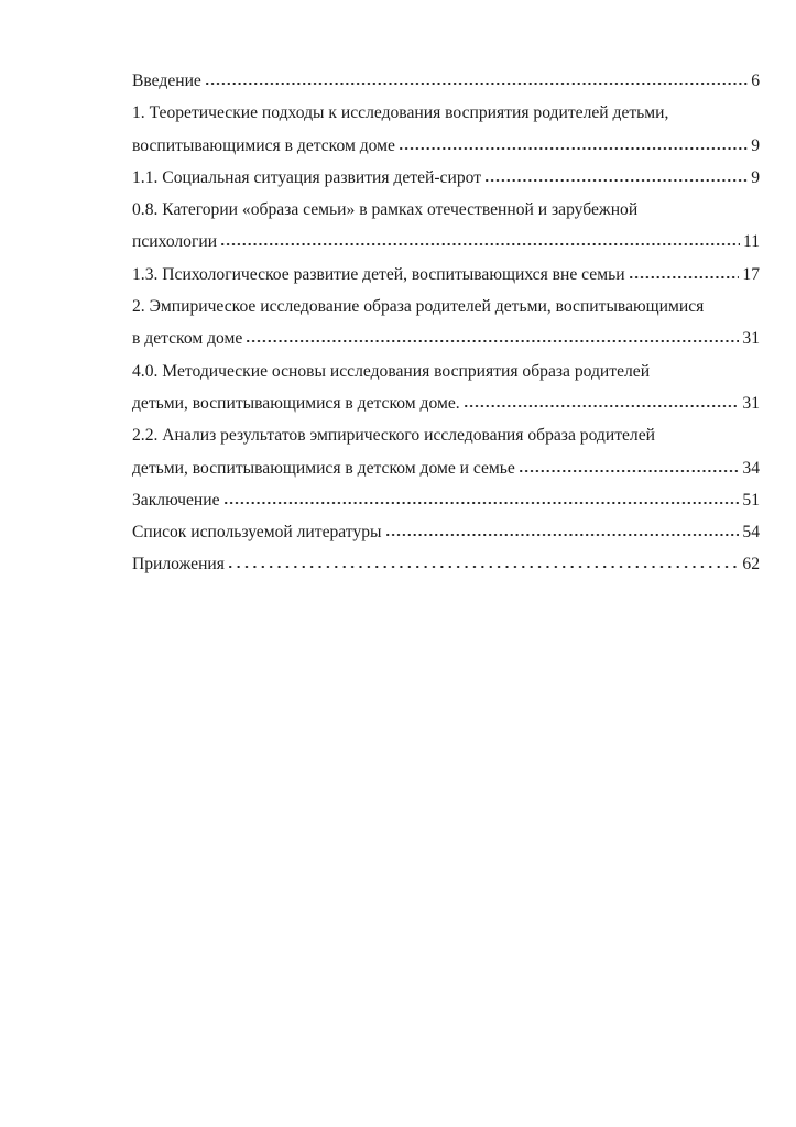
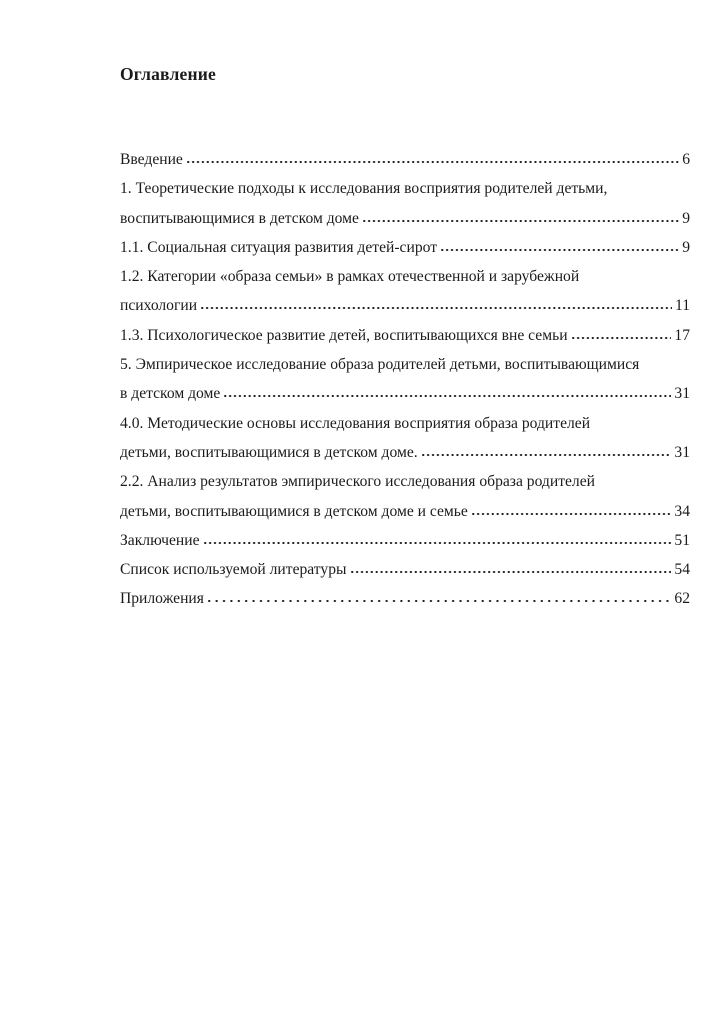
+ Оглавление
  Введение
  6
  1. Теоретические подходы к исследования восприятия родителей детьми,
  воспитывающимися в детском доме
  9
  1.1. Социальная ситуация развития детей-сирот
  9
- 0.8. Категории «образа семьи» в рамках отечественной и зарубежной
+ 1.2. Категории «образа семьи» в рамках отечественной и зарубежной
  психологии
  11
  1.3. Психологическое развитие детей, воспитывающихся вне семьи
  17
- 2. Эмпирическое исследование образа родителей детьми, воспитывающимися
+ 5. Эмпирическое исследование образа родителей детьми, воспитывающимися
  в детском доме
  31
  4.0. Методические основы исследования восприятия образа родителей
  детьми, воспитывающимися в детском доме.
  31
  2.2. Анализ результатов эмпирического исследования образа родителей
  детьми, воспитывающимися в детском доме и семье
  34
  Заключение
  51
  Список используемой литературы
  54
  Приложения
  62
